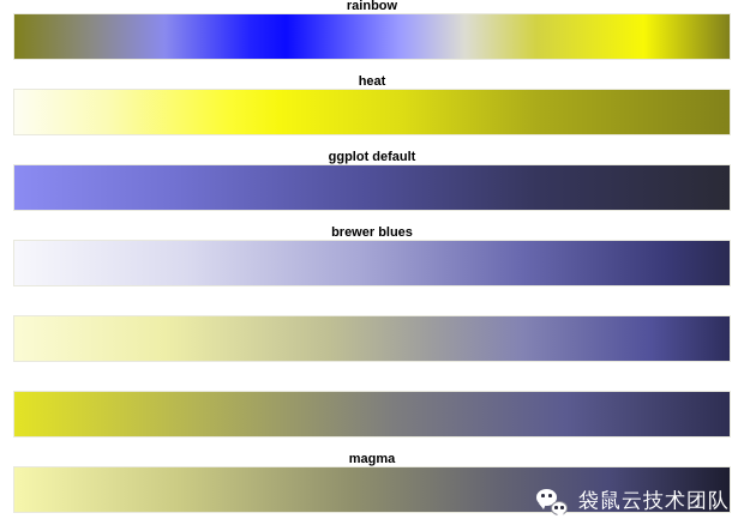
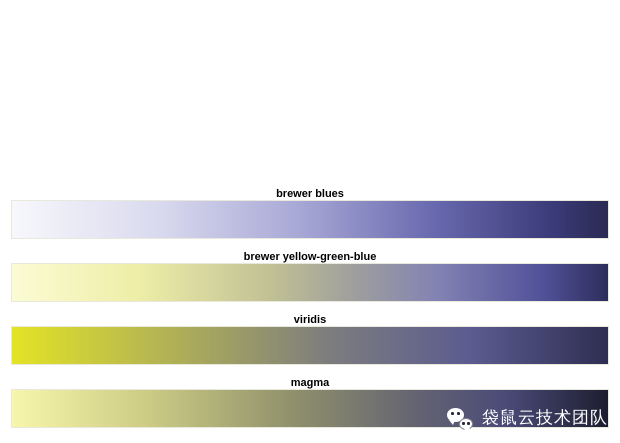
- rainbow
- heat
- ggplot default
  brewer blues
+ brewer yellow-green-blue
+ viridis
  magma
  袋鼠云技术团队
